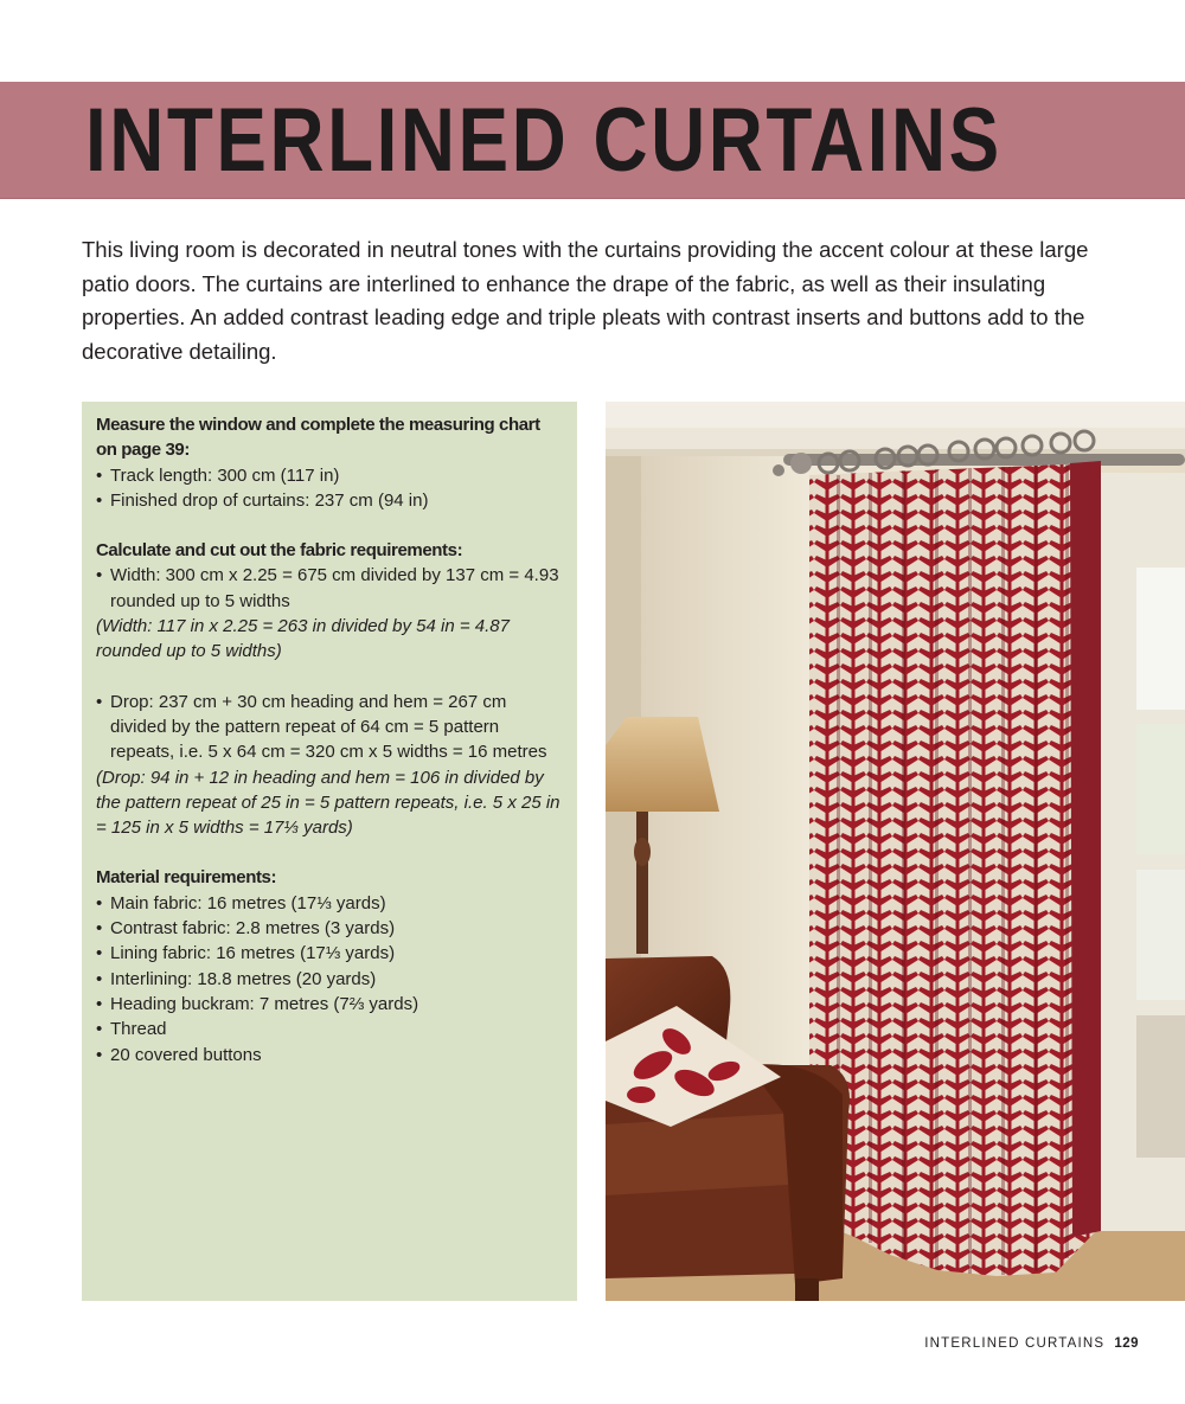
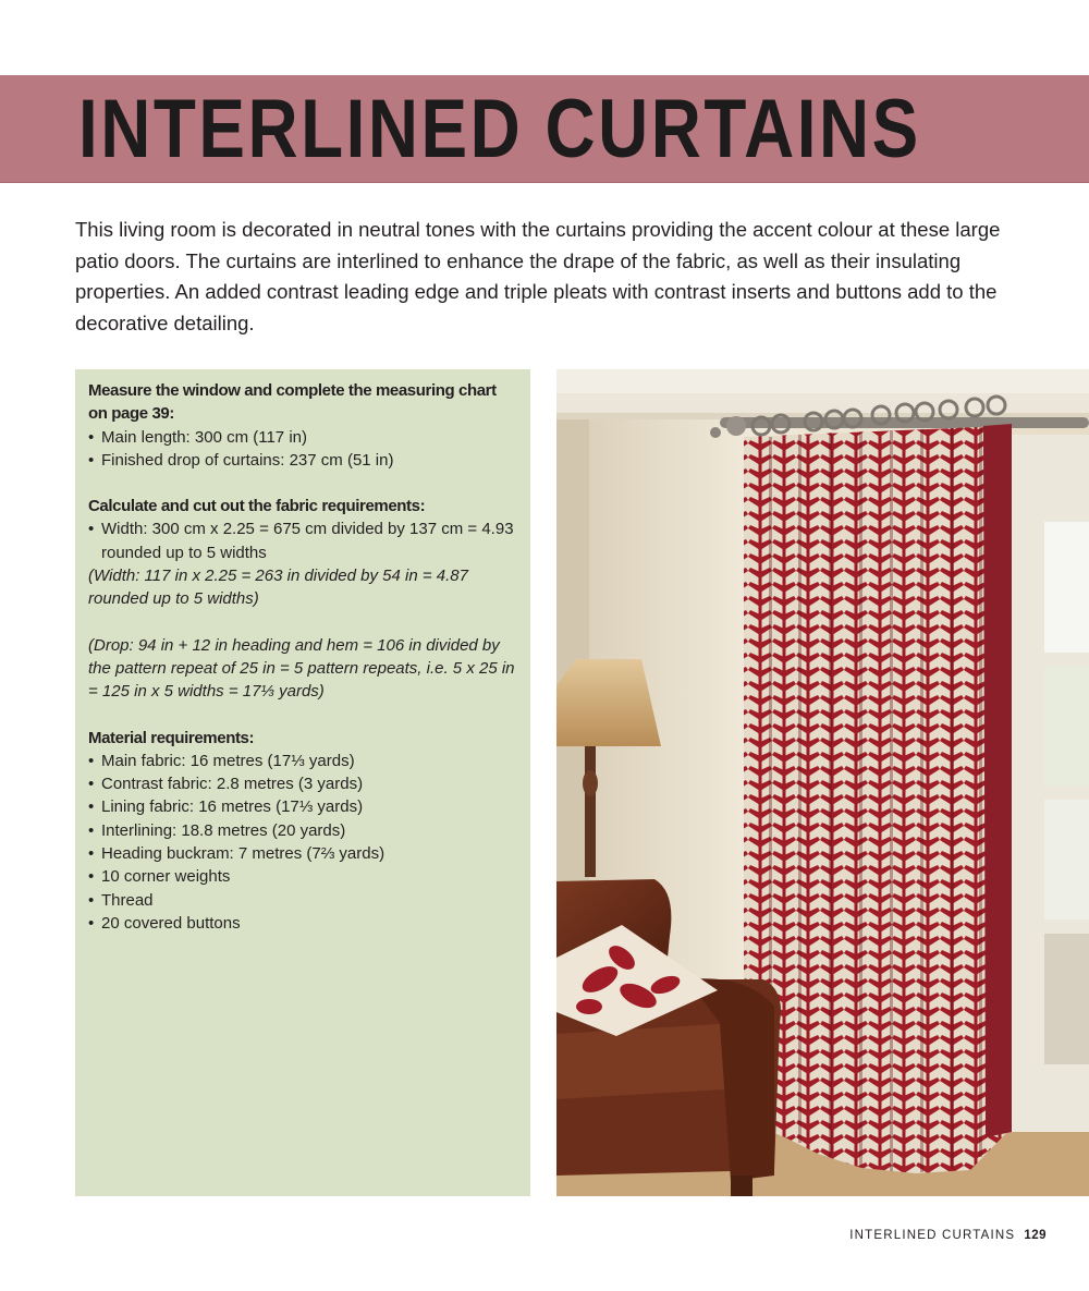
  INTERLINED CURTAINS
  This living room is decorated in neutral tones with the curtains providing the accent colour at these large patio doors. The curtains are interlined to enhance the drape of the fabric, as well as their insulating properties. An added contrast leading edge and triple pleats with contrast inserts and buttons add to the decorative detailing.
  Measure the window and complete the measuring chart on page 39:
- Track length: 300 cm (117 in)
+ Main length: 300 cm (117 in)
- Finished drop of curtains: 237 cm (94 in)
+ Finished drop of curtains: 237 cm (51 in)
  Calculate and cut out the fabric requirements:
  Width: 300 cm x 2.25 = 675 cm divided by 137 cm = 4.93 rounded up to 5 widths
  (Width: 117 in x 2.25 = 263 in divided by 54 in = 4.87 rounded up to 5 widths)
- Drop: 237 cm + 30 cm heading and hem = 267 cm divided by the pattern repeat of 64 cm = 5 pattern repeats, i.e. 5 x 64 cm = 320 cm x 5 widths = 16 metres
  (Drop: 94 in + 12 in heading and hem = 106 in divided by the pattern repeat of 25 in = 5 pattern repeats, i.e. 5 x 25 in = 125 in x 5 widths = 17⅓ yards)
  Material requirements:
  Main fabric: 16 metres (17⅓ yards)
  Contrast fabric: 2.8 metres (3 yards)
  Lining fabric: 16 metres (17⅓ yards)
  Interlining: 18.8 metres (20 yards)
  Heading buckram: 7 metres (7⅔ yards)
+ 10 corner weights
  Thread
  20 covered buttons
  INTERLINED CURTAINS 129
